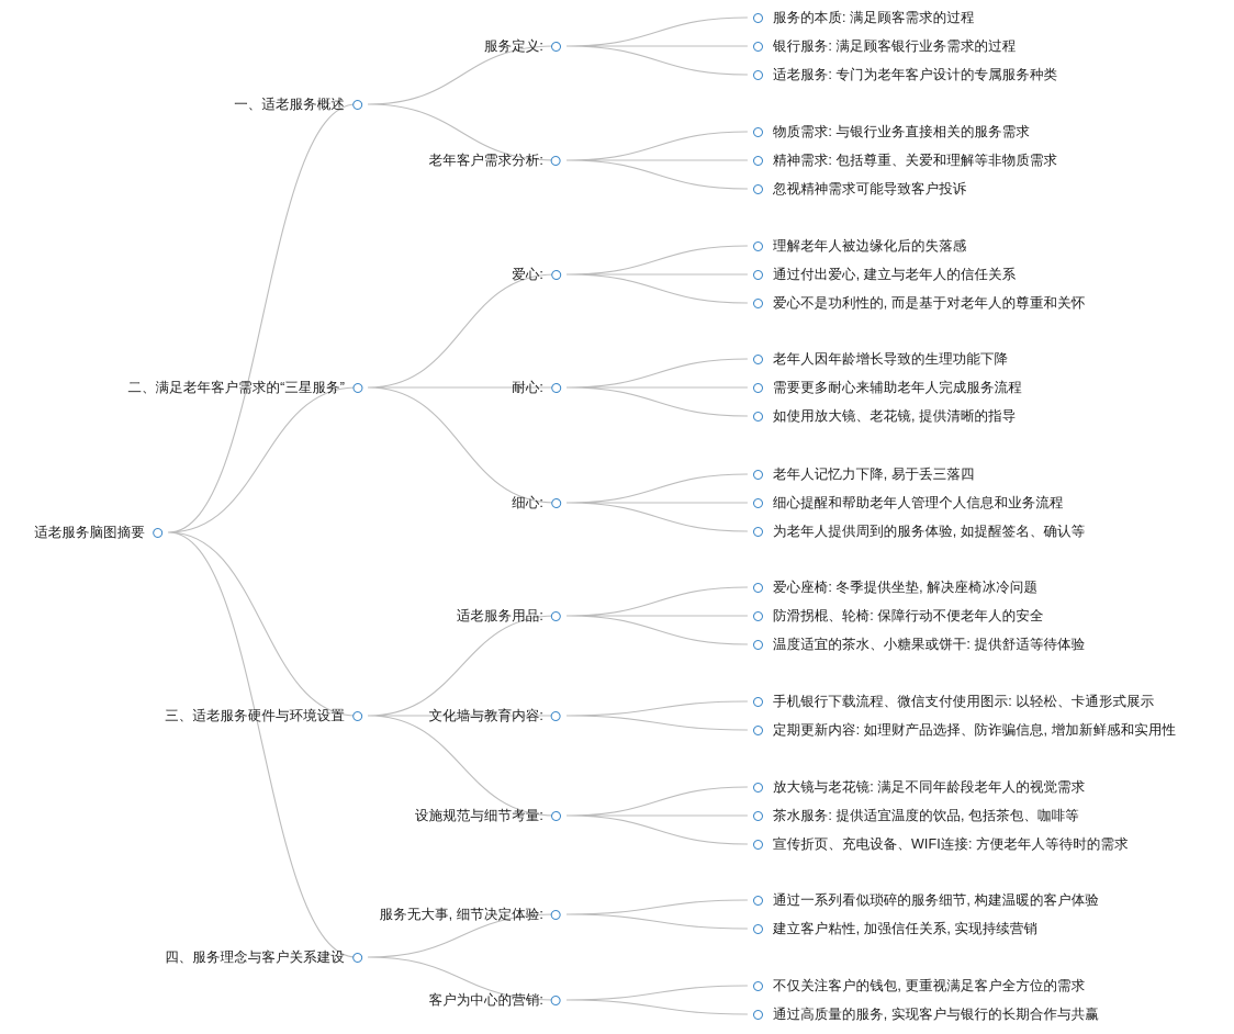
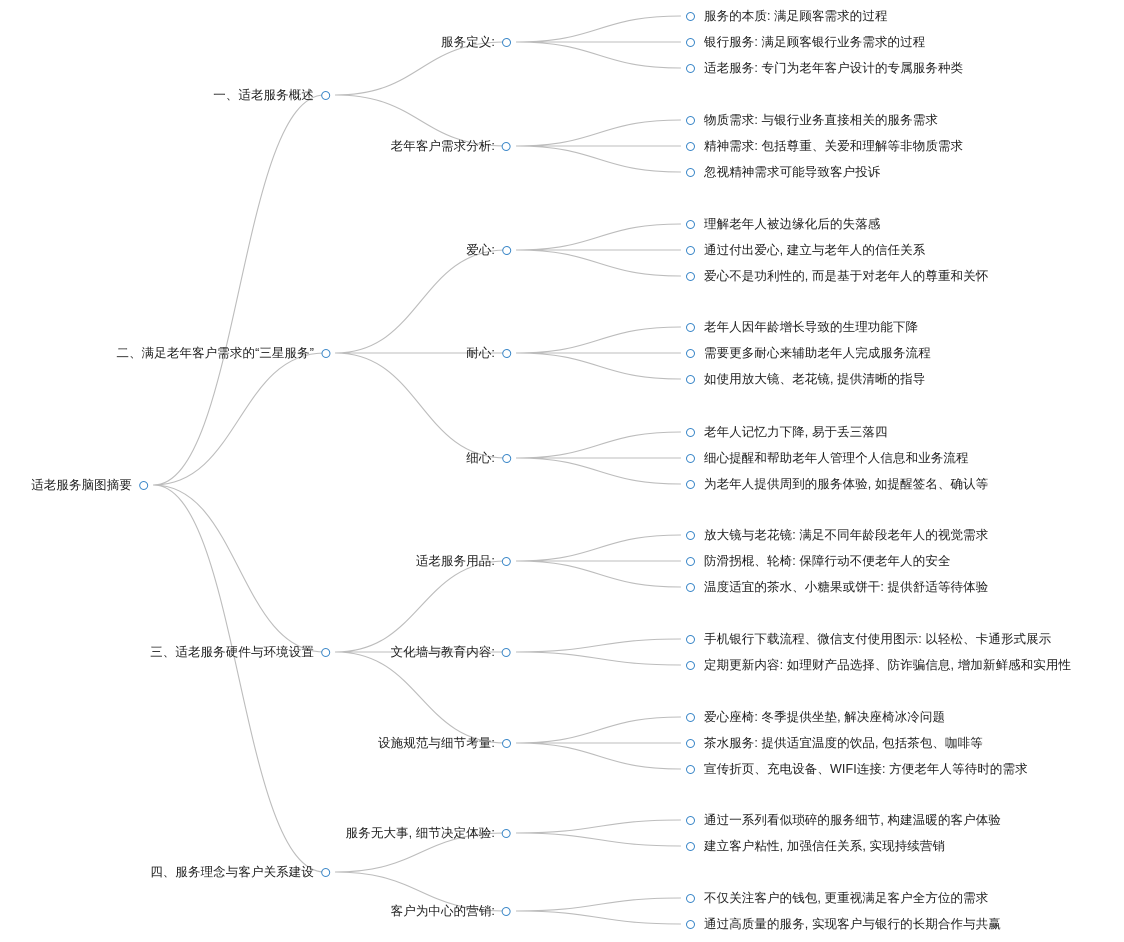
  适老服务脑图摘要
  一、适老服务概述
  服务定义:
  服务的本质: 满足顾客需求的过程
  银行服务: 满足顾客银行业务需求的过程
  适老服务: 专门为老年客户设计的专属服务种类
  老年客户需求分析:
  物质需求: 与银行业务直接相关的服务需求
  精神需求: 包括尊重、关爱和理解等非物质需求
  忽视精神需求可能导致客户投诉
  二、满足老年客户需求的“三星服务”
  爱心:
  理解老年人被边缘化后的失落感
  通过付出爱心, 建立与老年人的信任关系
  爱心不是功利性的, 而是基于对老年人的尊重和关怀
  耐心:
  老年人因年龄增长导致的生理功能下降
  需要更多耐心来辅助老年人完成服务流程
  如使用放大镜、老花镜, 提供清晰的指导
  细心:
  老年人记忆力下降, 易于丢三落四
  细心提醒和帮助老年人管理个人信息和业务流程
  为老年人提供周到的服务体验, 如提醒签名、确认等
  三、适老服务硬件与环境设置
  适老服务用品:
- 爱心座椅: 冬季提供坐垫, 解决座椅冰冷问题
+ 放大镜与老花镜: 满足不同年龄段老年人的视觉需求
  防滑拐棍、轮椅: 保障行动不便老年人的安全
  温度适宜的茶水、小糖果或饼干: 提供舒适等待体验
  文化墙与教育内容:
  手机银行下载流程、微信支付使用图示: 以轻松、卡通形式展示
  定期更新内容: 如理财产品选择、防诈骗信息, 增加新鲜感和实用性
  设施规范与细节考量:
- 放大镜与老花镜: 满足不同年龄段老年人的视觉需求
+ 爱心座椅: 冬季提供坐垫, 解决座椅冰冷问题
  茶水服务: 提供适宜温度的饮品, 包括茶包、咖啡等
  宣传折页、充电设备、WIFI连接: 方便老年人等待时的需求
  四、服务理念与客户关系建设
  服务无大事, 细节决定体验:
  通过一系列看似琐碎的服务细节, 构建温暖的客户体验
  建立客户粘性, 加强信任关系, 实现持续营销
  客户为中心的营销:
  不仅关注客户的钱包, 更重视满足客户全方位的需求
  通过高质量的服务, 实现客户与银行的长期合作与共赢
